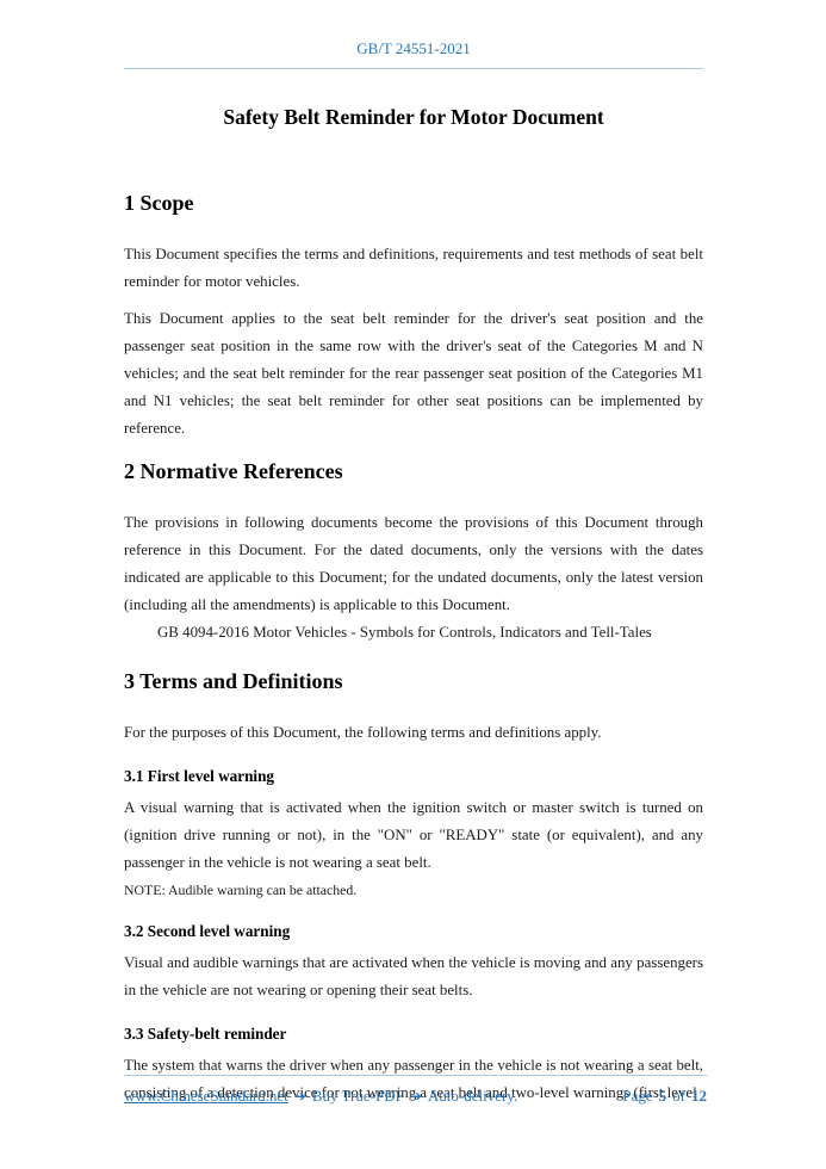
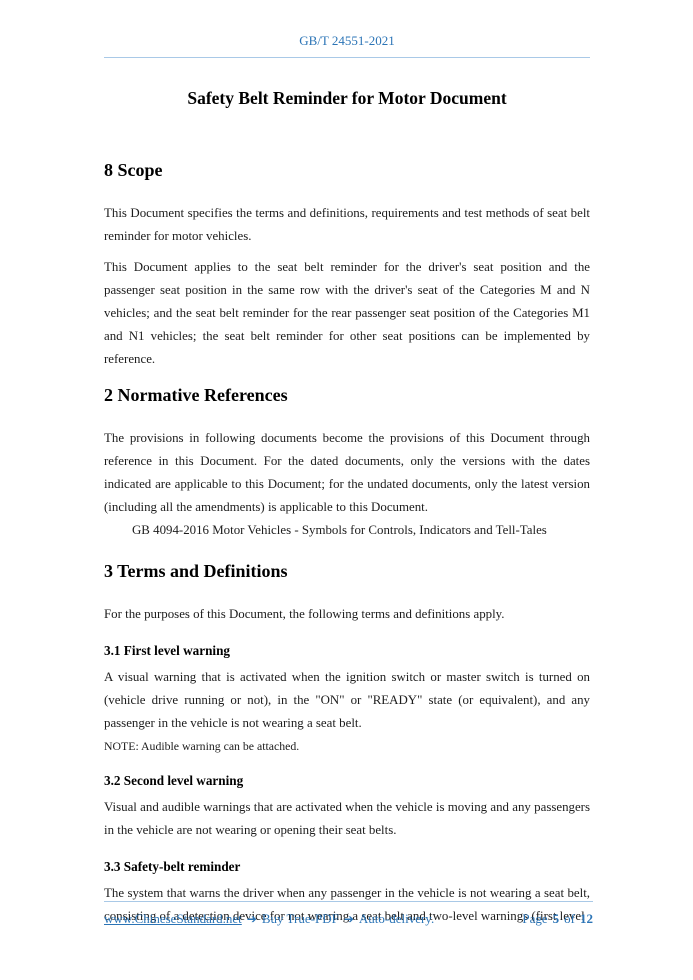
  GB/T 24551-2021
  Safety Belt Reminder for Motor Document
- 1 Scope
+ 8 Scope
  This Document specifies the terms and definitions, requirements and test methods of seat belt reminder for motor vehicles.
  This Document applies to the seat belt reminder for the driver's seat position and the passenger seat position in the same row with the driver's seat of the Categories M and N vehicles; and the seat belt reminder for the rear passenger seat position of the Categories M1 and N1 vehicles; the seat belt reminder for other seat positions can be implemented by reference.
  2 Normative References
  The provisions in following documents become the provisions of this Document through reference in this Document. For the dated documents, only the versions with the dates indicated are applicable to this Document; for the undated documents, only the latest version (including all the amendments) is applicable to this Document.
  GB 4094-2016 Motor Vehicles - Symbols for Controls, Indicators and Tell-Tales
  3 Terms and Definitions
  For the purposes of this Document, the following terms and definitions apply.
  3.1 First level warning
- A visual warning that is activated when the ignition switch or master switch is turned on (ignition drive running or not), in the "ON" or "READY" state (or equivalent), and any passenger in the vehicle is not wearing a seat belt.
+ A visual warning that is activated when the ignition switch or master switch is turned on (vehicle drive running or not), in the "ON" or "READY" state (or equivalent), and any passenger in the vehicle is not wearing a seat belt.
  NOTE: Audible warning can be attached.
  3.2 Second level warning
  Visual and audible warnings that are activated when the vehicle is moving and any passengers in the vehicle are not wearing or opening their seat belts.
  3.3 Safety-belt reminder
  The system that warns the driver when any passenger in the vehicle is not wearing a seat belt, consisting of a detection device for not wearing a seat belt and two-level warnings (first level
  www.ChineseStandard.net ➔ Buy True-PDF ➔ Auto-delivery.
  Page 5 of 12
